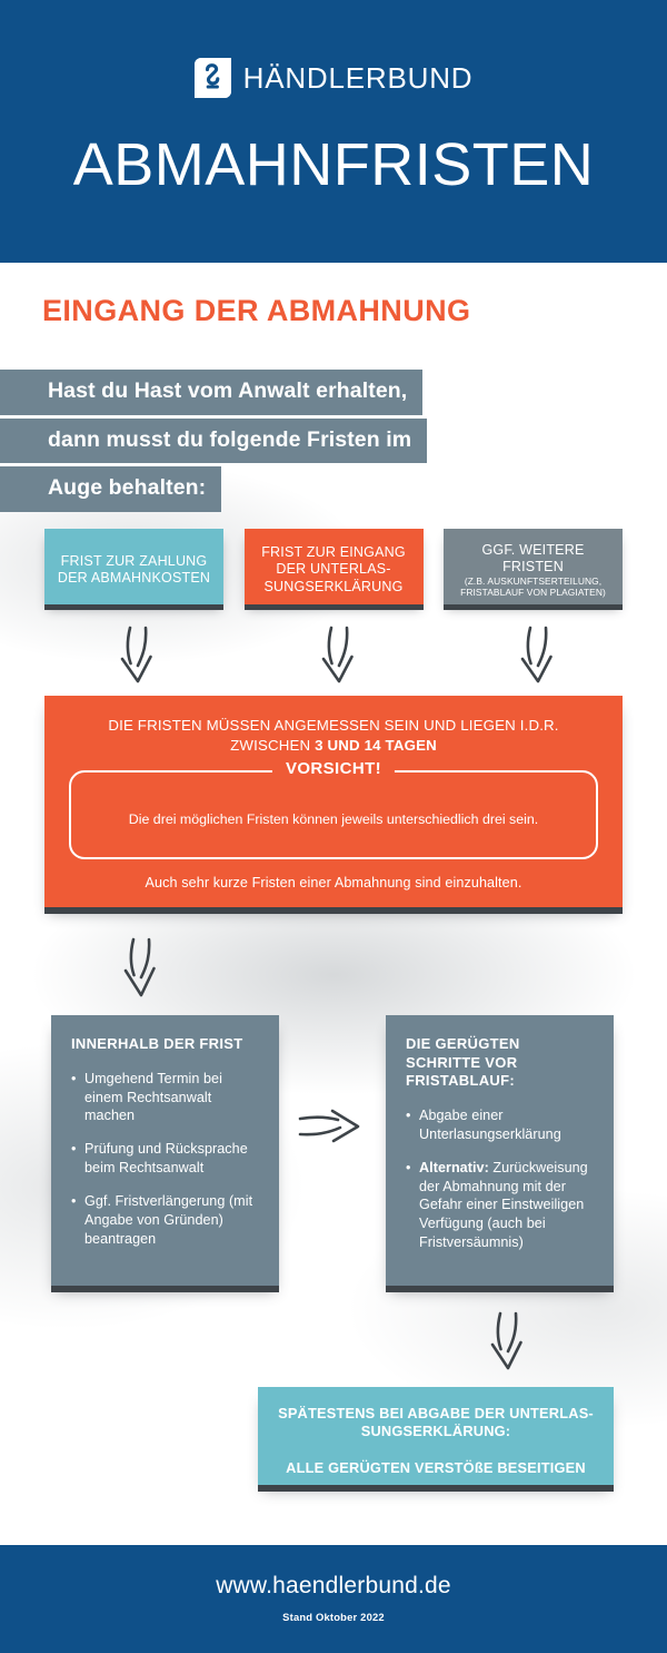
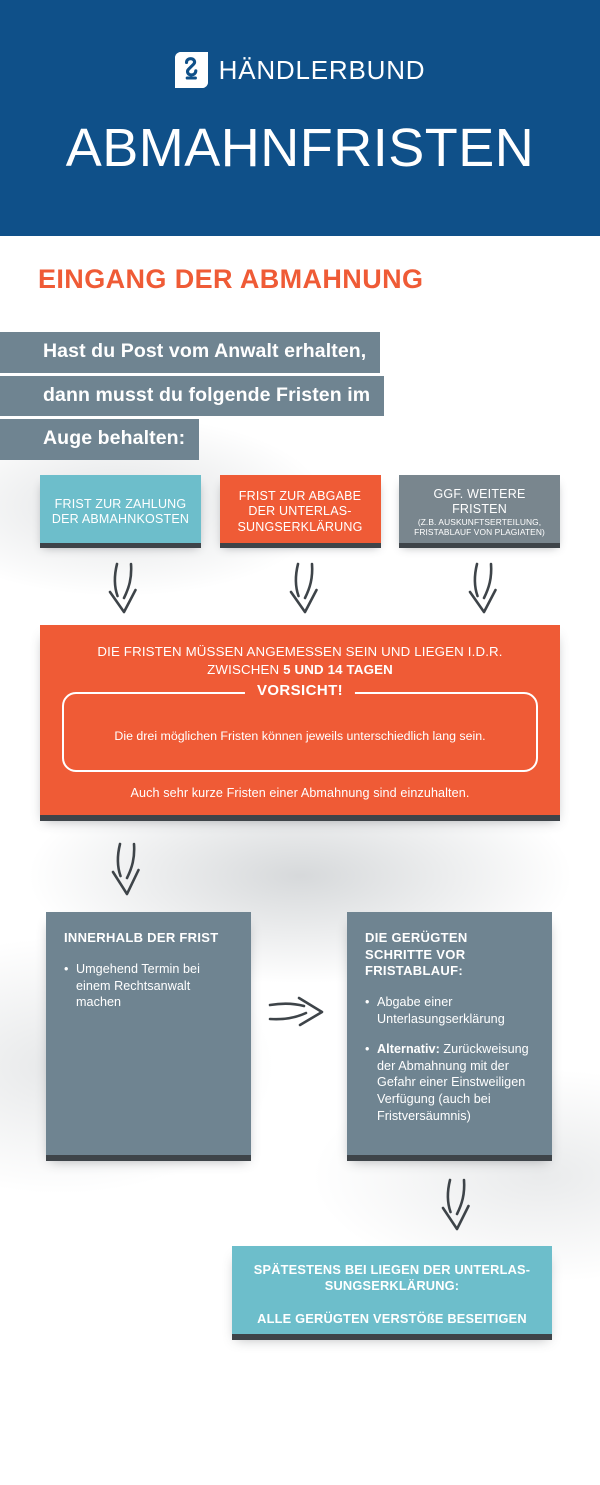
  HÄNDLERBUND
  ABMAHNFRISTEN
  EINGANG DER ABMAHNUNG
- Hast du Hast vom Anwalt erhalten,
+ Hast du Post vom Anwalt erhalten,
  dann musst du folgende Fristen im
  Auge behalten:
  FRIST ZUR ZAHLUNG DER ABMAHNKOSTEN
- FRIST ZUR EINGANG DER UNTERLAS-SUNGSERKLÄRUNG
+ FRIST ZUR ABGABE DER UNTERLAS-SUNGSERKLÄRUNG
  GGF. WEITERE FRISTEN
  (Z.B. AUSKUNFTSERTEILUNG, FRISTABLAUF VON PLAGIATEN)
- DIE FRISTEN MÜSSEN ANGEMESSEN SEIN UND LIEGEN I.D.R. ZWISCHEN 3 UND 14 TAGEN
+ DIE FRISTEN MÜSSEN ANGEMESSEN SEIN UND LIEGEN I.D.R. ZWISCHEN 5 UND 14 TAGEN
  VORSICHT!
- Die drei möglichen Fristen können jeweils unterschiedlich drei sein.
+ Die drei möglichen Fristen können jeweils unterschiedlich lang sein.
  Auch sehr kurze Fristen einer Abmahnung sind einzuhalten.
  INNERHALB DER FRIST
  Umgehend Termin bei einem Rechtsanwalt machen
- Prüfung und Rücksprache beim Rechtsanwalt
- Ggf. Fristverlängerung (mit Angabe von Gründen) beantragen
  DIE GERÜGTEN SCHRITTE VOR FRISTABLAUF:
  Abgabe einer Unterlasungserklärung
  Alternativ: Zurückweisung der Abmahnung mit der Gefahr einer Einstweiligen Verfügung (auch bei Fristversäumnis)
- SPÄTESTENS BEI ABGABE DER UNTERLAS-SUNGSERKLÄRUNG:
+ SPÄTESTENS BEI LIEGEN DER UNTERLAS-SUNGSERKLÄRUNG:
  ALLE GERÜGTEN VERSTÖßE BESEITIGEN
- www.haendlerbund.de
- Stand Oktober 2022
